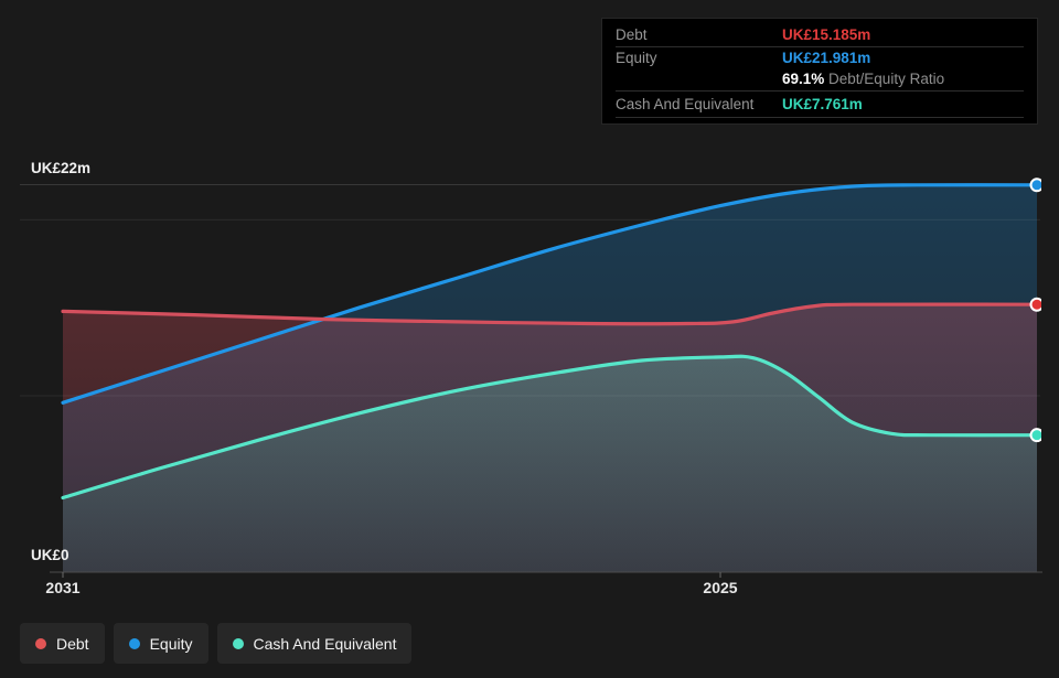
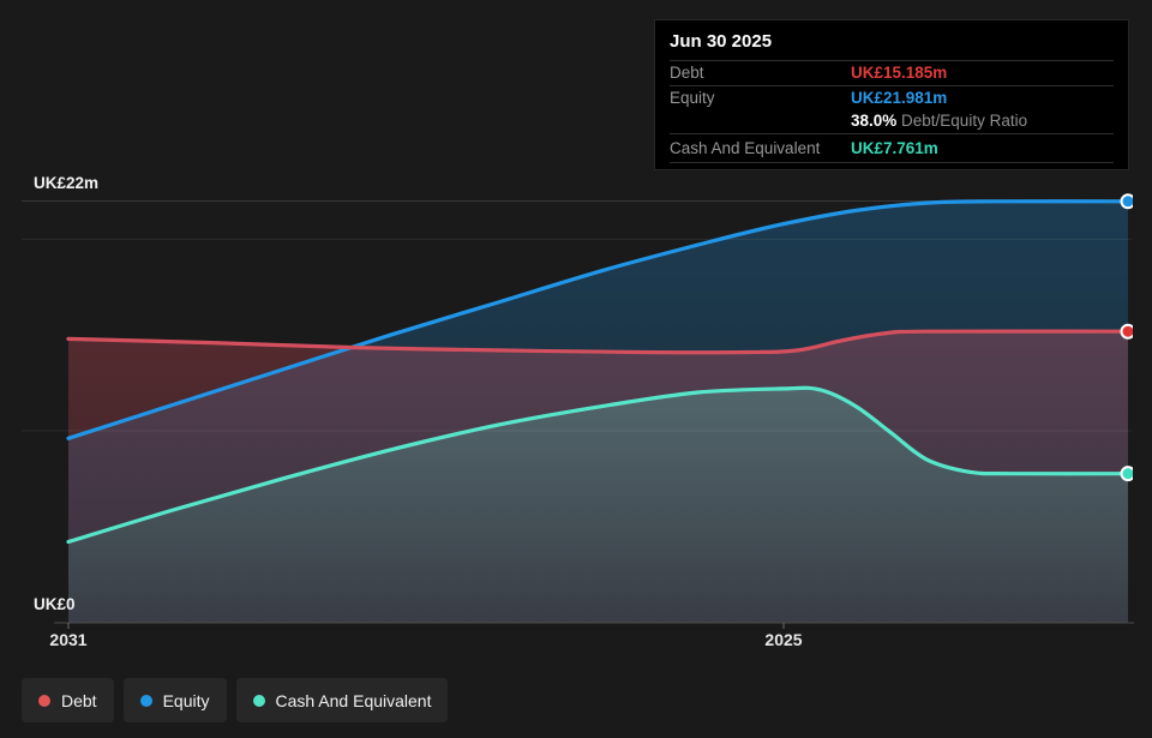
  UK£22m
  UK£0
  2031
  2025
+ Jun 30 2025
  Debt
  UK£15.185m
  Equity
  UK£21.981m
- 69.1% Debt/Equity Ratio
+ 38.0% Debt/Equity Ratio
  Cash And Equivalent
  UK£7.761m
  Debt
  Equity
  Cash And Equivalent
